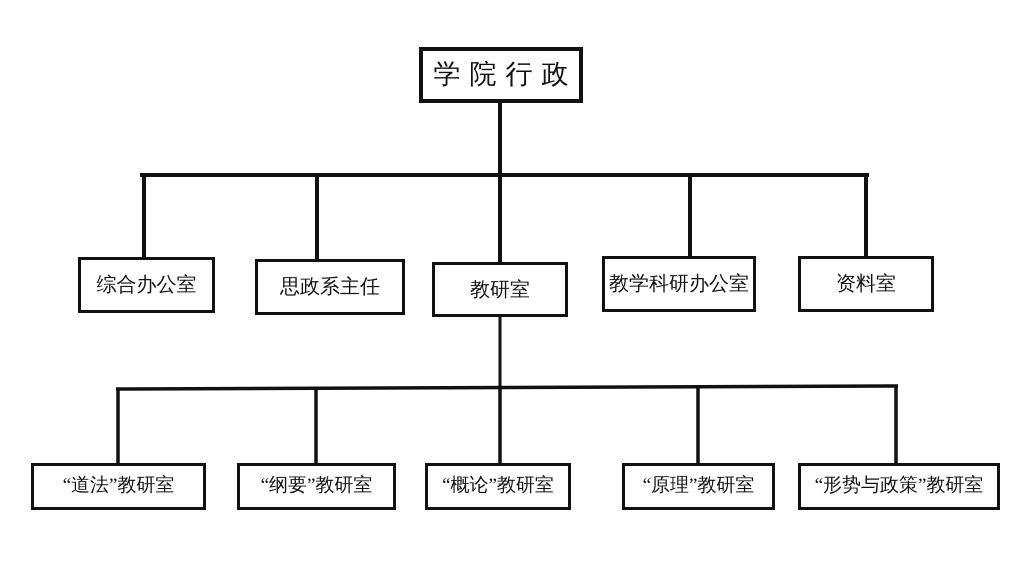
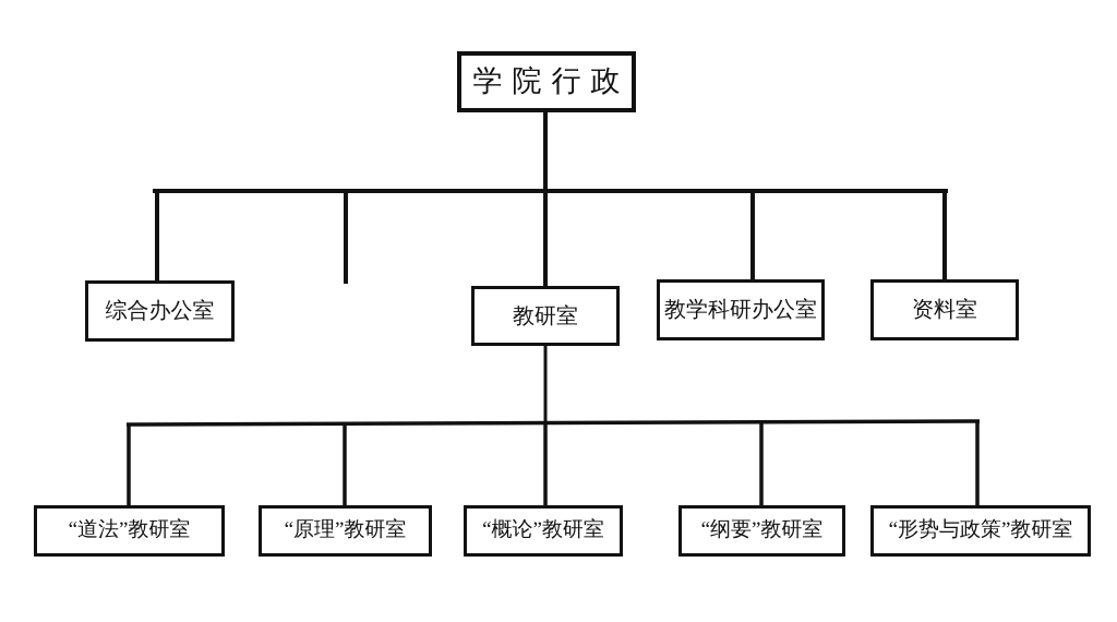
  学院行政
  综合办公室
- 思政系主任
  教研室
  教学科研办公室
  资料室
  “道法”教研室
- “纲要”教研室
+ “原理”教研室
  “概论”教研室
- “原理”教研室
+ “纲要”教研室
  “形势与政策”教研室
